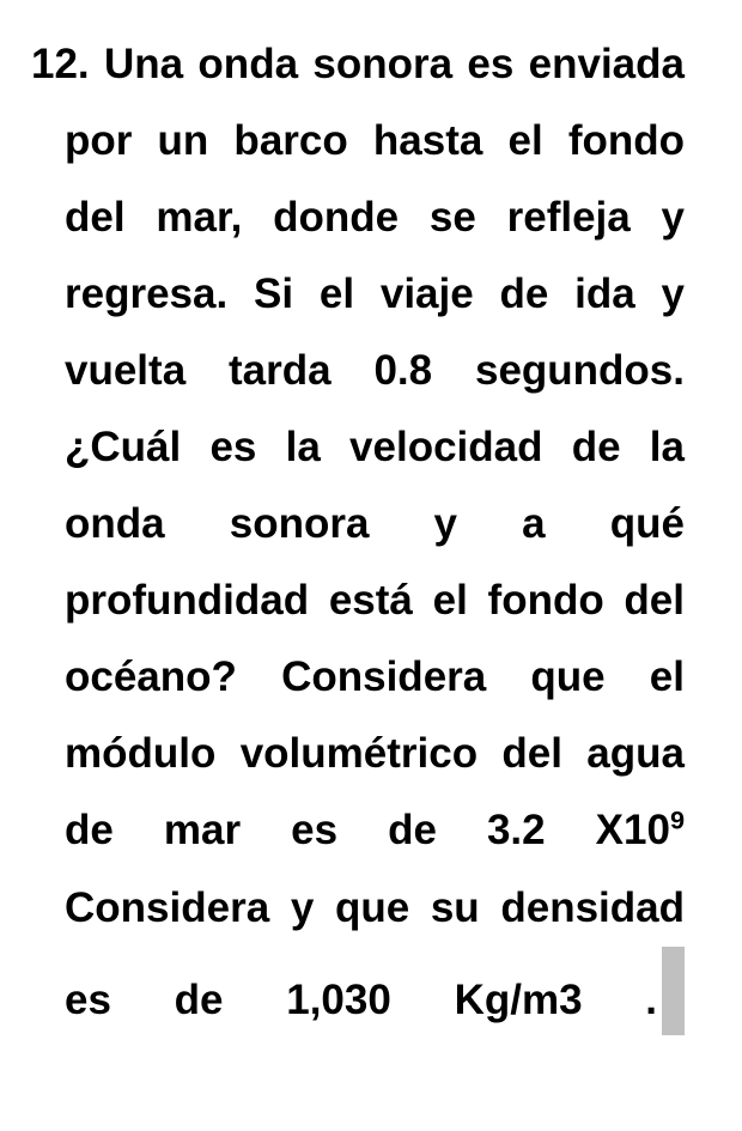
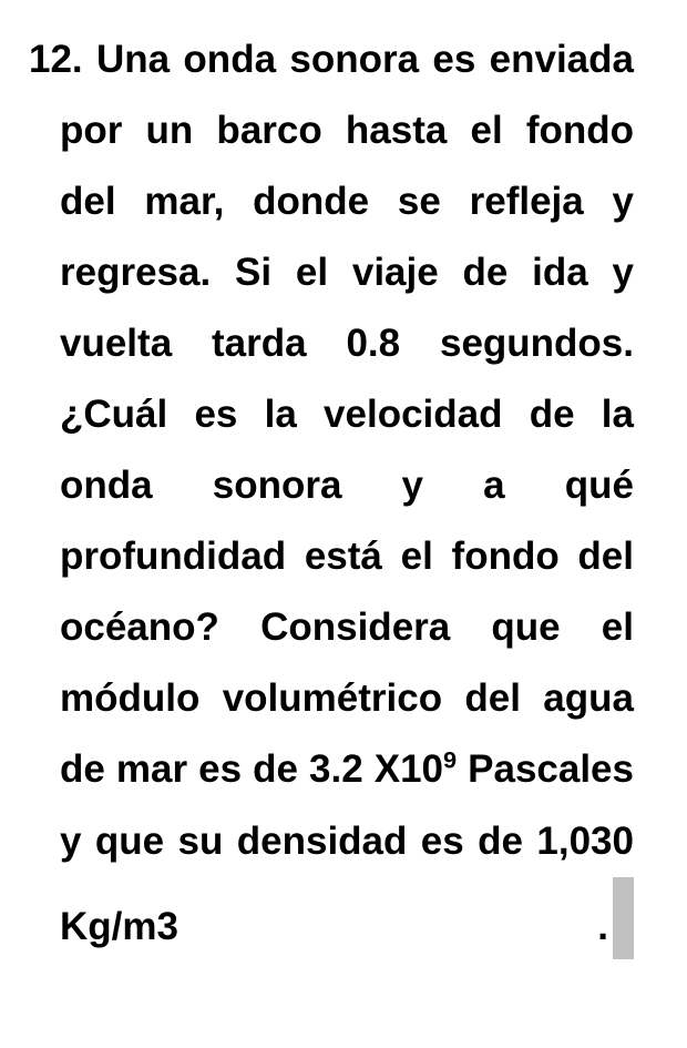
- 12. Una onda sonora es enviada por un barco hasta el fondo del mar, donde se refleja y regresa. Si el viaje de ida y vuelta tarda 0.8 segundos. ¿Cuál es la velocidad de la onda sonora y a qué profundidad está el fondo del océano? Considera que el módulo volumétrico del agua de mar es de 3.2 X109 Considera y que su densidad es de 1,030 Kg/m3 .
+ 12. Una onda sonora es enviada por un barco hasta el fondo del mar, donde se refleja y regresa. Si el viaje de ida y vuelta tarda 0.8 segundos. ¿Cuál es la velocidad de la onda sonora y a qué profundidad está el fondo del océano? Considera que el módulo volumétrico del agua de mar es de 3.2 X109 Pascales y que su densidad es de 1,030 Kg/m3 .
